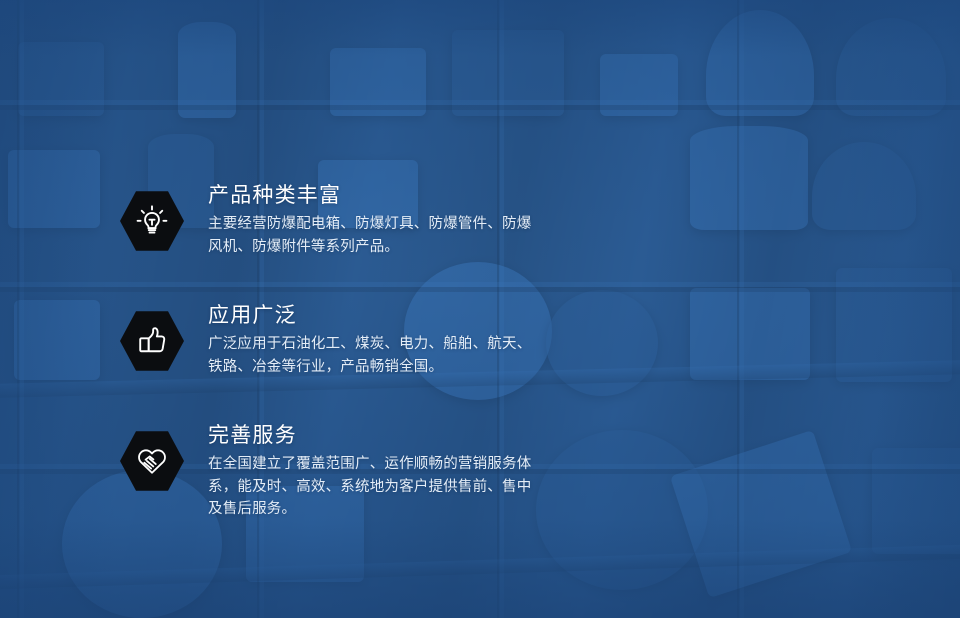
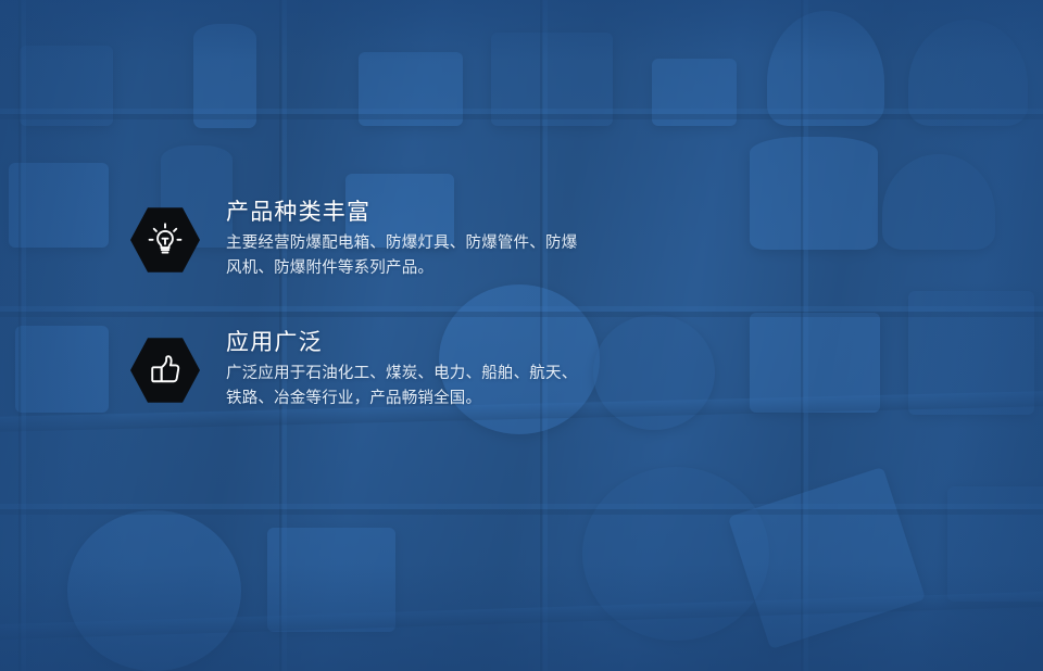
  产品种类丰富
  主要经营防爆配电箱、防爆灯具、防爆管件、防爆风机、防爆附件等系列产品。
  应用广泛
  广泛应用于石油化工、煤炭、电力、船舶、航天、铁路、冶金等行业，产品畅销全国。
- 完善服务
- 在全国建立了覆盖范围广、运作顺畅的营销服务体系，能及时、高效、系统地为客户提供售前、售中及售后服务。
